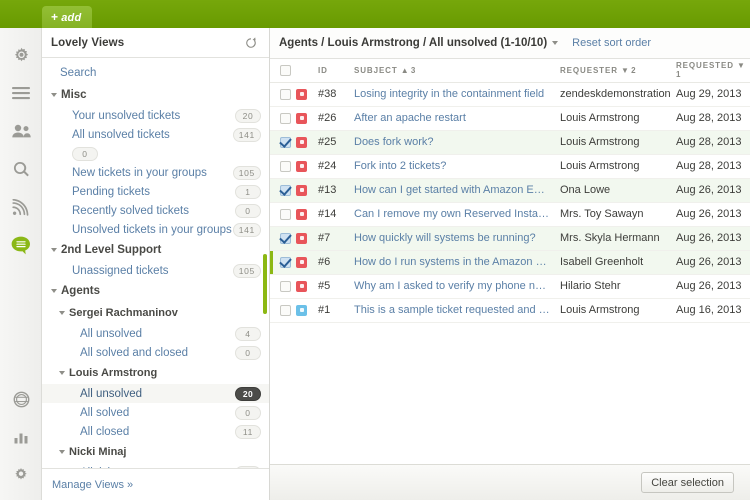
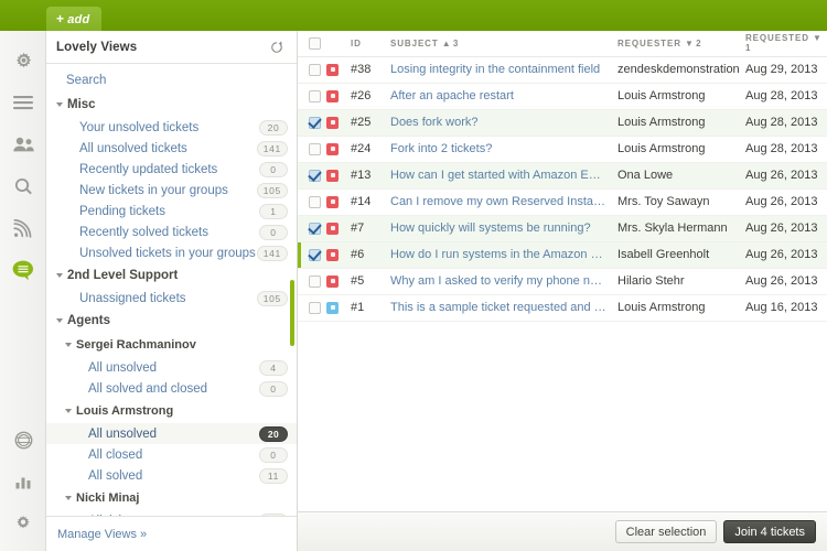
  + add
  Lovely Views
  Search
  Misc
  Your unsolved tickets
  20
  All unsolved tickets
  141
+ Recently updated tickets
  0
  New tickets in your groups
  105
  Pending tickets
  1
  Recently solved tickets
  0
  Unsolved tickets in your groups
  141
  2nd Level Support
  Unassigned tickets
  105
  Agents
  Sergei Rachmaninov
  All unsolved
  4
  All solved and closed
  0
  Louis Armstrong
  All unsolved
  20
- All solved
+ All closed
  0
- All closed
+ All solved
  11
  Nicki Minaj
  Manage Views »
- Agents / Louis Armstrong / All unsolved (1-10/10)
- Reset sort order
  		ID	SUBJECT ▲ 3	REQUESTER ▼ 2	REQUESTED ▼ 1
  		#38	Losing integrity in the containment field	zendeskdemonstration	Aug 29, 2013
  		#26	After an apache restart	Louis Armstrong	Aug 28, 2013
  		#25	Does fork work?	Louis Armstrong	Aug 28, 2013
  		#24	Fork into 2 tickets?	Louis Armstrong	Aug 28, 2013
  		#13	How can I get started with Amazon EC2?	Ona Lowe	Aug 26, 2013
  		#14	Can I remove my own Reserved Instanc	Mrs. Toy Sawayn	Aug 26, 2013
  		#7	How quickly will systems be running?	Mrs. Skyla Hermann	Aug 26, 2013
  		#6	How do I run systems in the Amazon EC	Isabell Greenholt	Aug 26, 2013
  		#5	Why am I asked to verify my phone num	Hilario Stehr	Aug 26, 2013
  		#1	This is a sample ticket requested and su	Louis Armstrong	Aug 16, 2013
  Clear selection
+ Join 4 tickets
